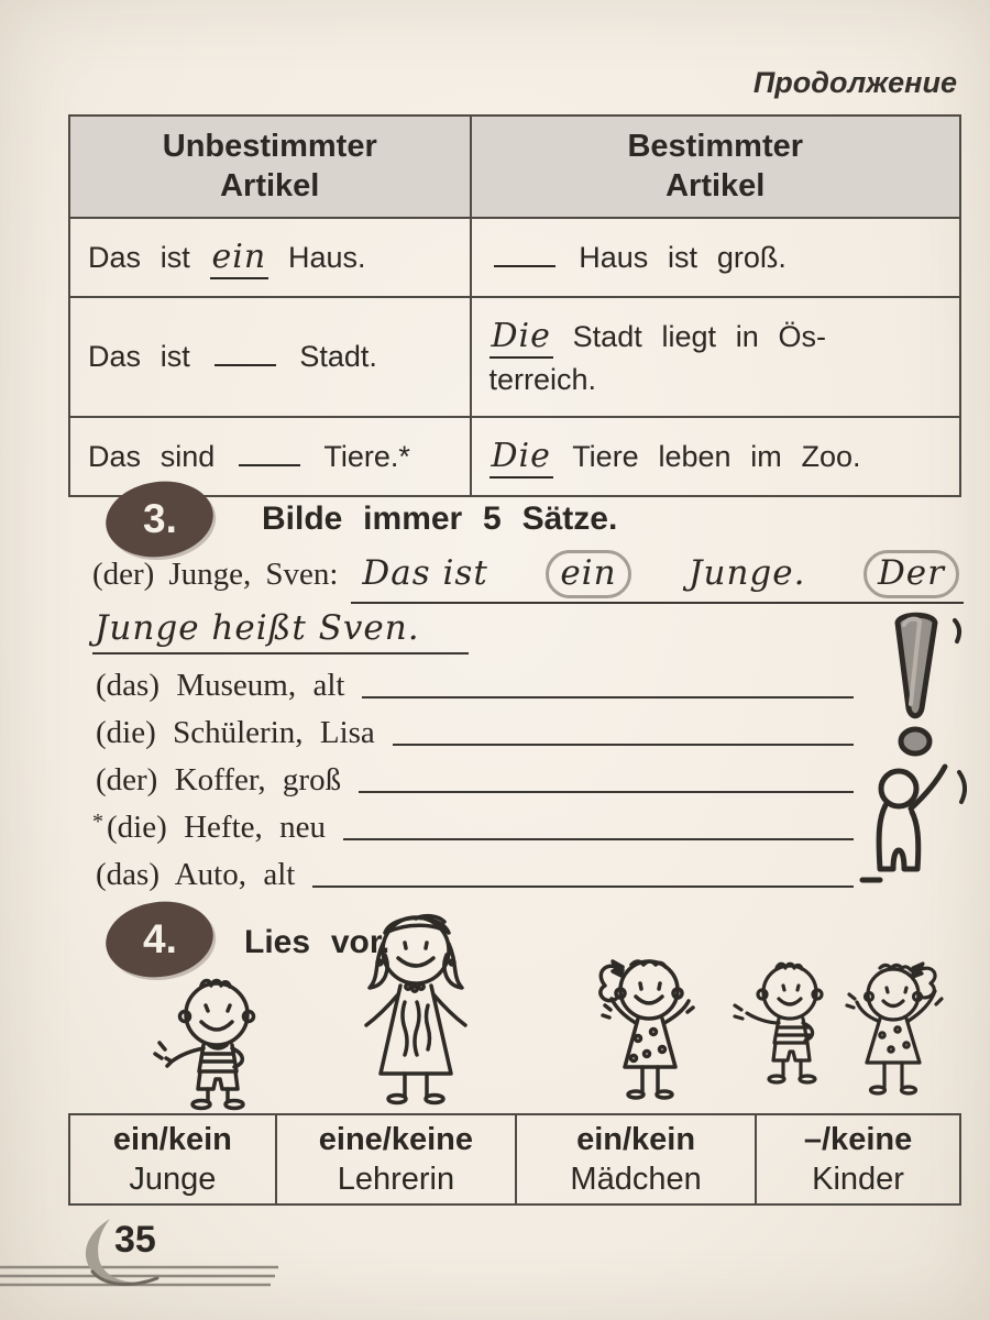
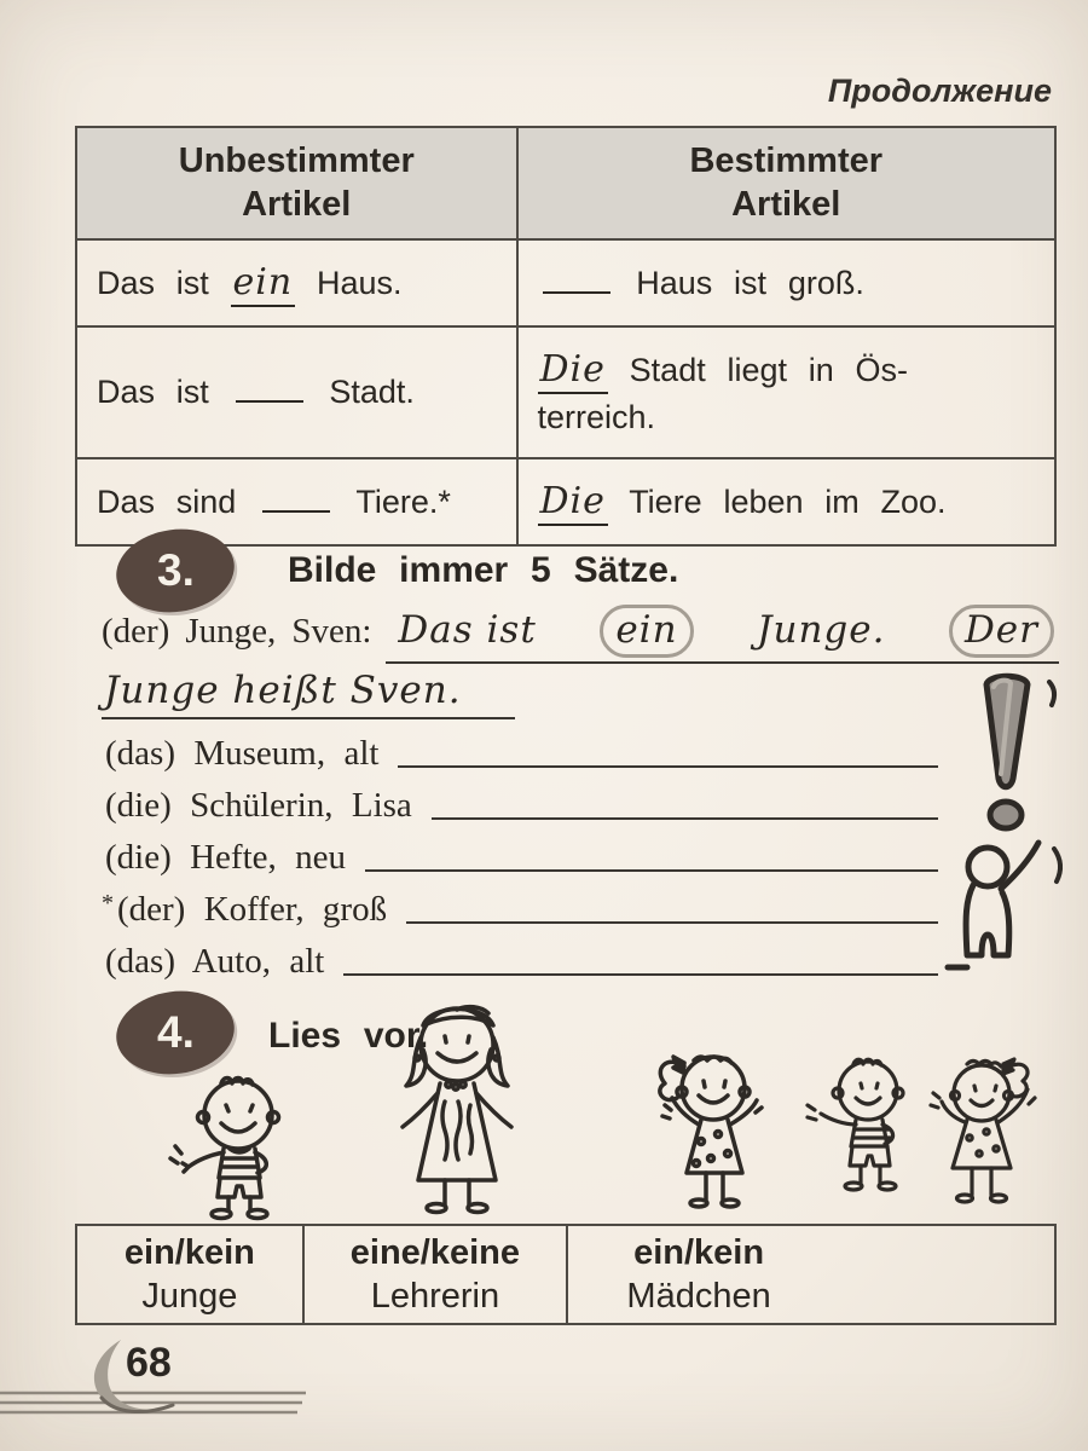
  Продолжение
  Unbestimmter Artikel	Bestimmter Artikel
  Das ist ein Haus.	Haus ist groß.
  Das ist Stadt.	Die Stadt liegt in Ös- terreich.
  Das sind Tiere.*	Die Tiere leben im Zoo.
  Bilde immer 5 Sätze.
  (der) Junge, Sven:
  Das ist
  ein
  Junge.
  Der
  Junge heißt Sven.
  (das) Museum, alt
  (die) Schülerin, Lisa
- (der) Koffer, groß
+ (die) Hefte, neu
  *
- (die) Hefte, neu
+ (der) Koffer, groß
  (das) Auto, alt
  Lies vor
  ein/kein
  Junge
  eine/keine
  Lehrerin
  ein/kein
  Mädchen
- –/keine
- Kinder
- 35
+ 68
